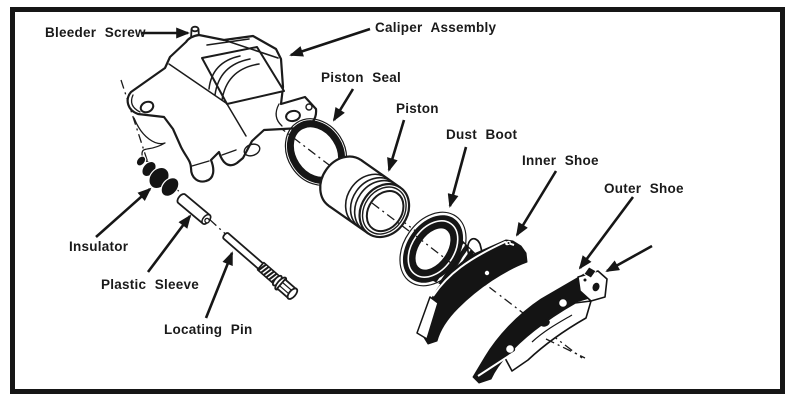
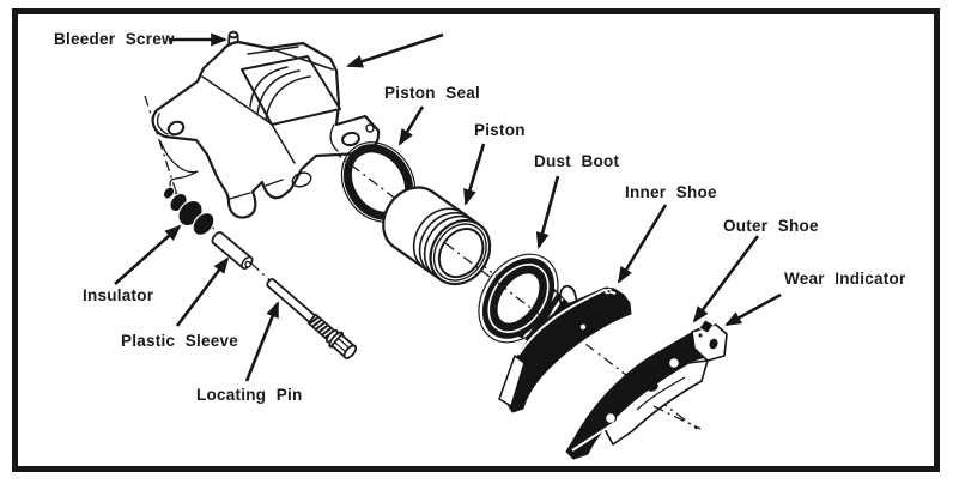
  Bleeder Screw
- Caliper Assembly
  Piston Seal
  Piston
  Dust Boot
  Inner Shoe
  Outer Shoe
+ Wear Indicator
  Insulator
  Plastic Sleeve
  Locating Pin
